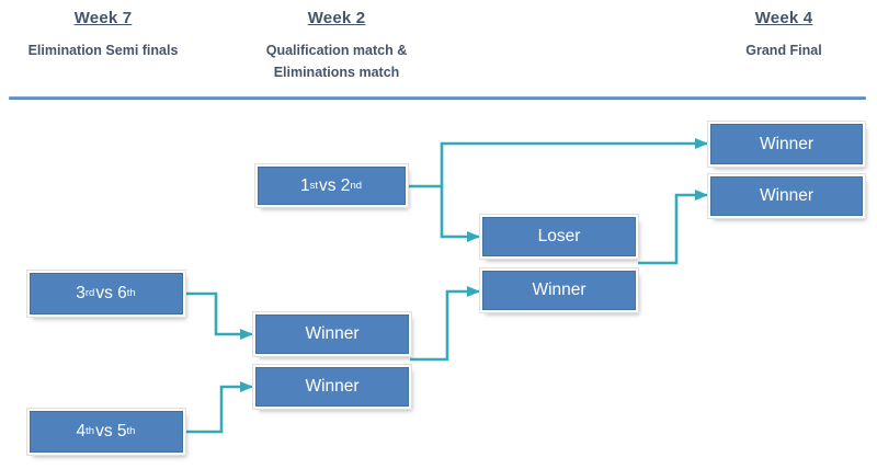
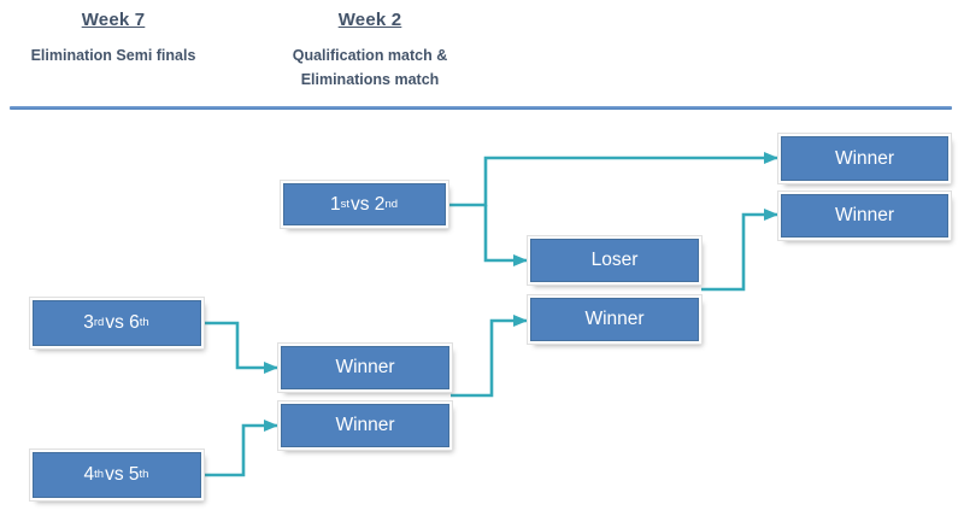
  Week 7
  Elimination Semi finals
  Week 2
  Qualification match &
  Eliminations match
- Week 4
- Grand Final
  3
  rd
  vs 6
  th
  4
  th
  vs 5
  th
  1
  st
  vs 2
  nd
  Winner
  Winner
  Loser
  Winner
  Winner
  Winner
